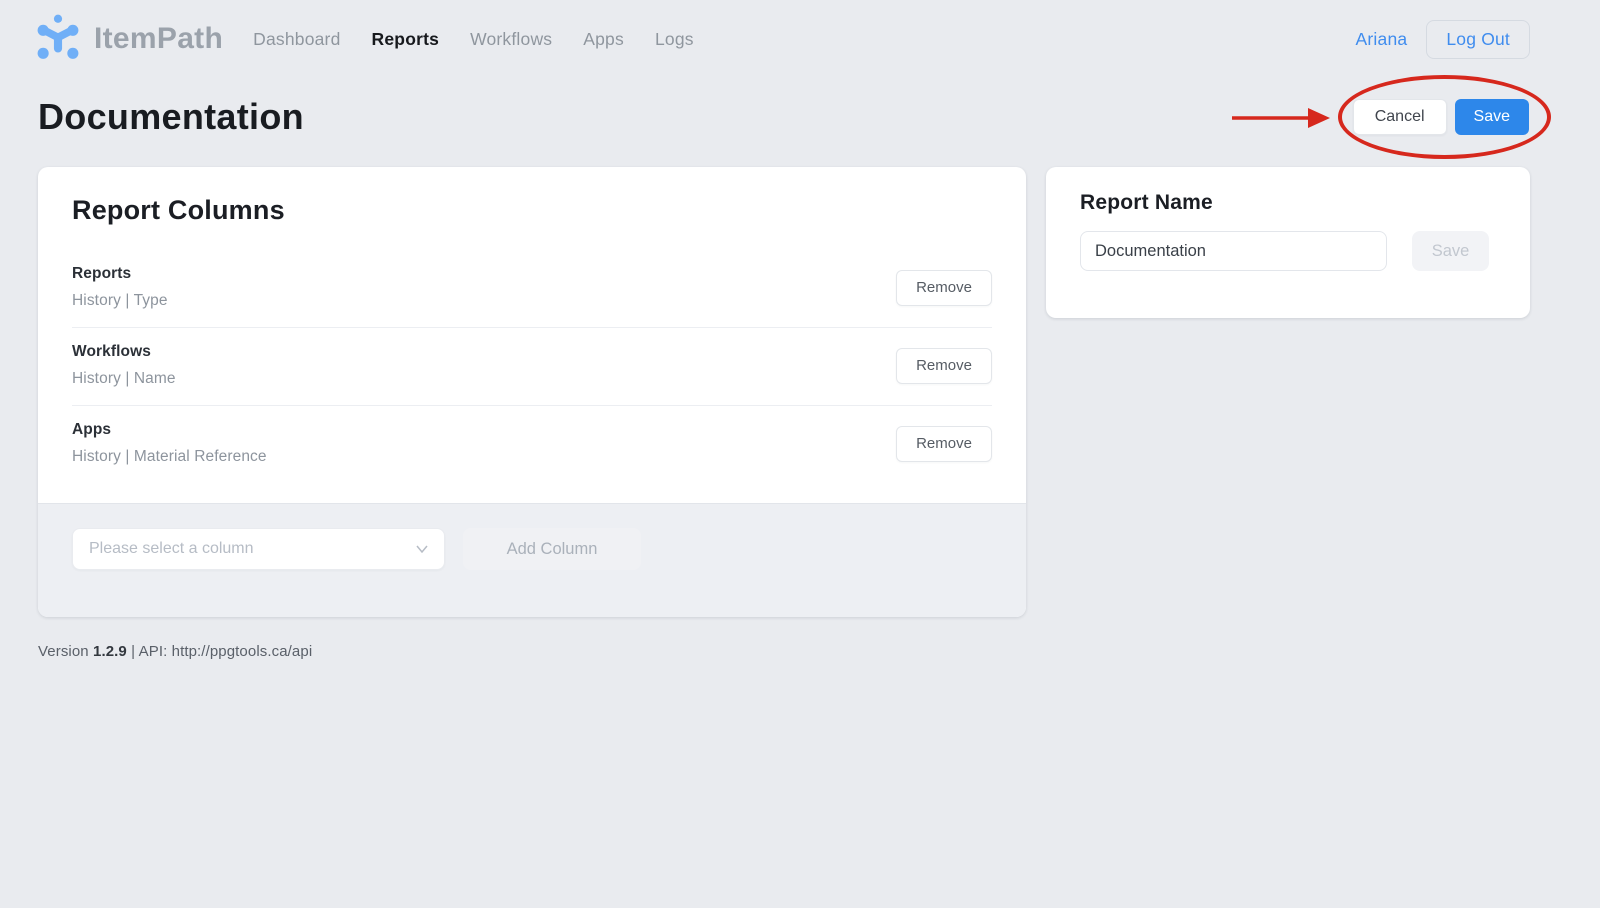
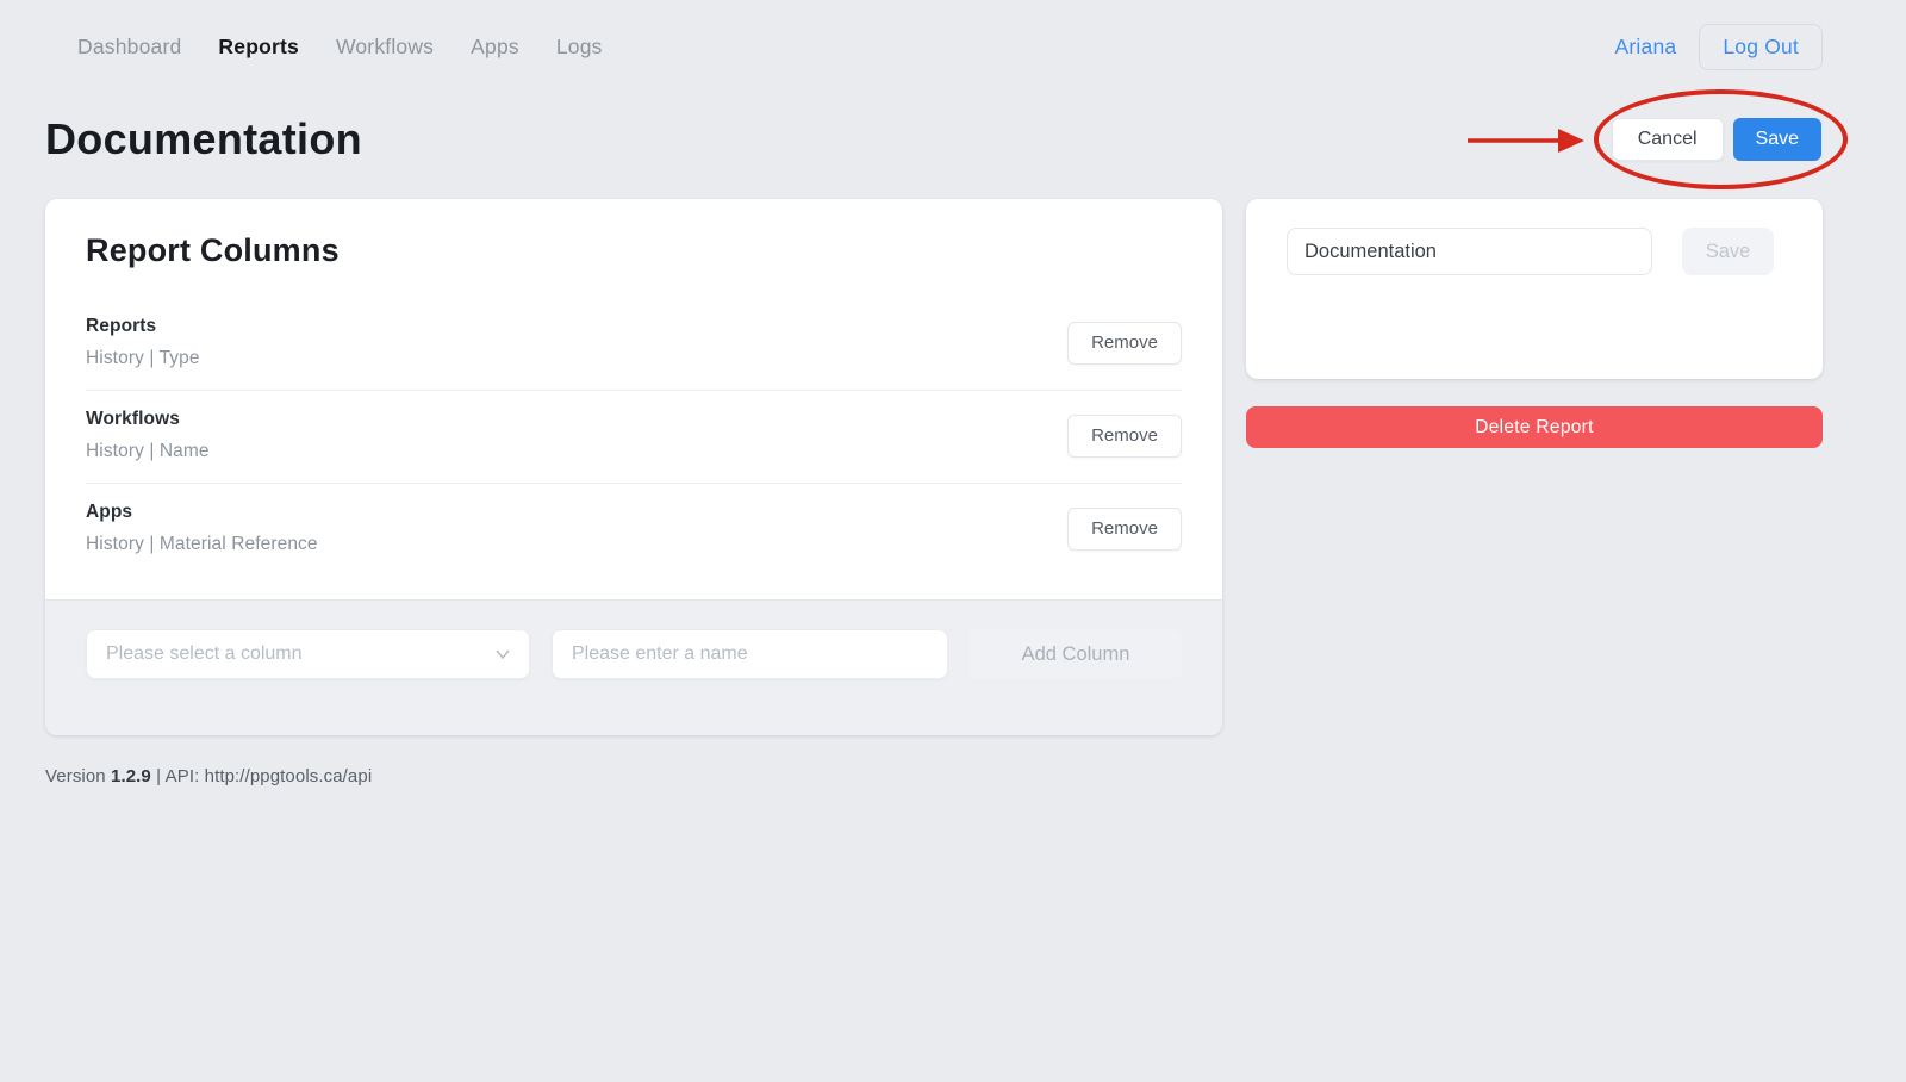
- ItemPath
  Dashboard
  Reports
  Workflows
  Apps
  Logs
  Ariana
  Log Out
  Documentation
  Cancel
  Save
  Report Columns
  Reports
  History | Type
  Remove
  Workflows
  History | Name
  Remove
  Apps
  History | Material Reference
  Remove
  Please select a column
+ Please enter a name
  Add Column
- Report Name
  Documentation
  Save
+ Delete Report
  Version 1.2.9 | API: http://ppgtools.ca/api
